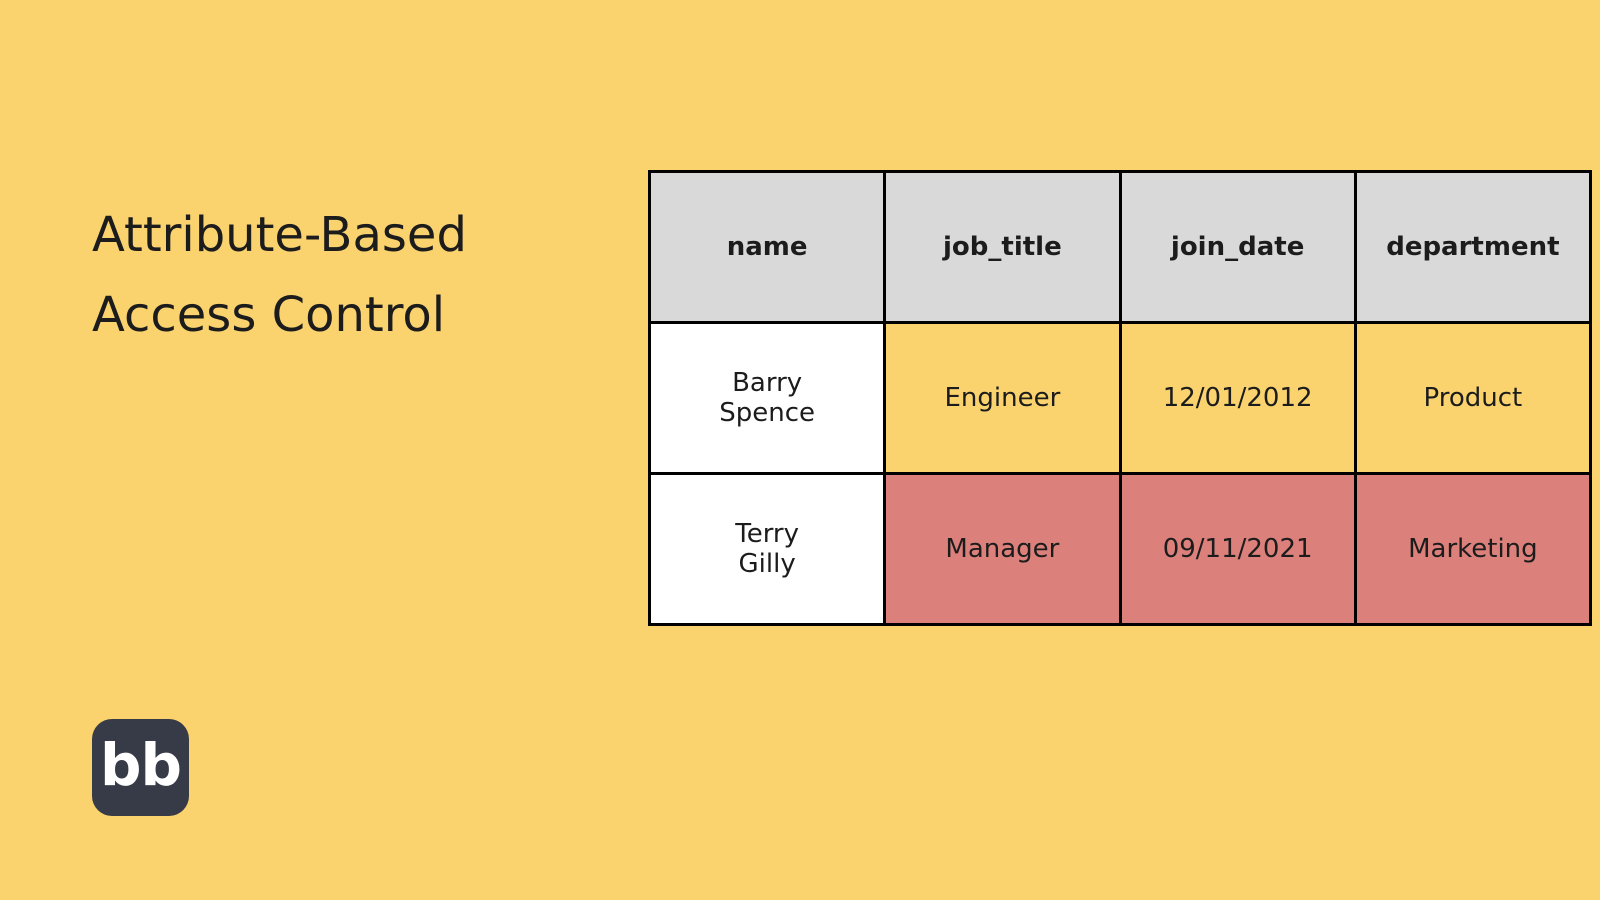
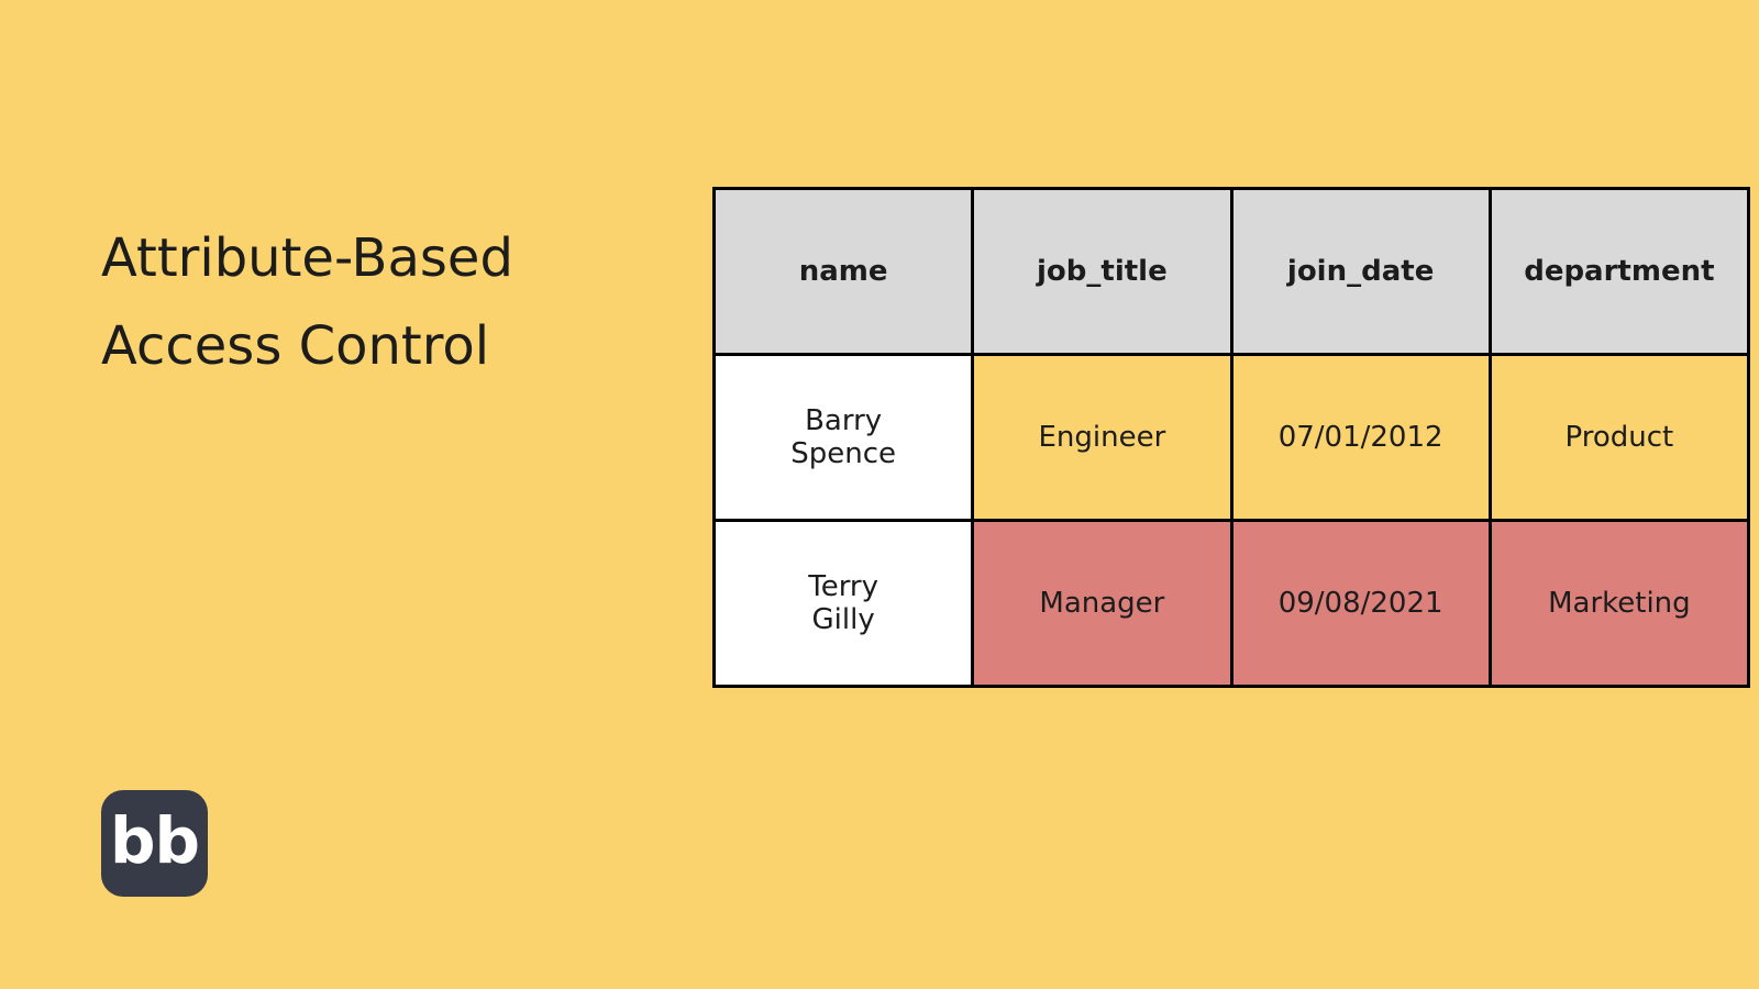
  Attribute-Based Access Control
  name	job_title	join_date	department
- Barry Spence	Engineer	12/01/2012	Product
+ Barry Spence	Engineer	07/01/2012	Product
- Terry Gilly	Manager	09/11/2021	Marketing
+ Terry Gilly	Manager	09/08/2021	Marketing
  bb
